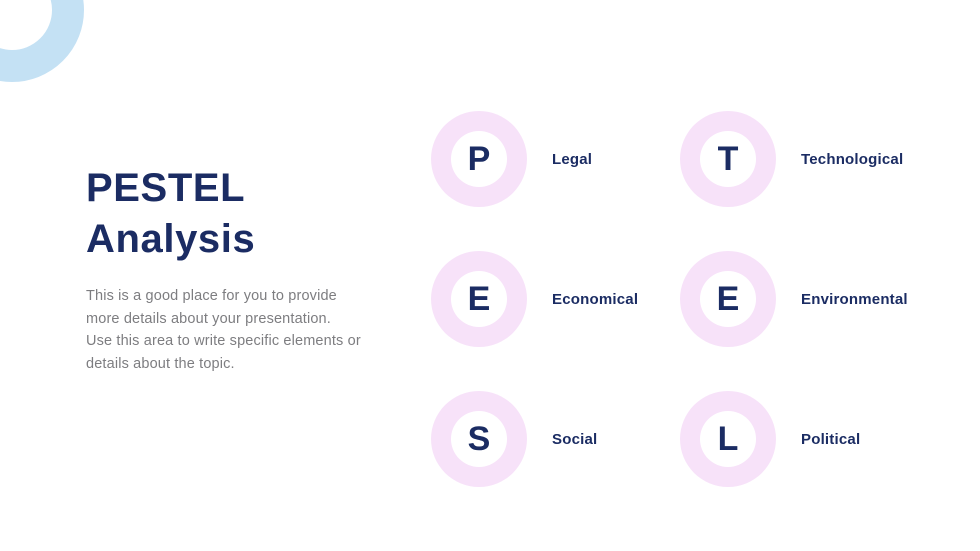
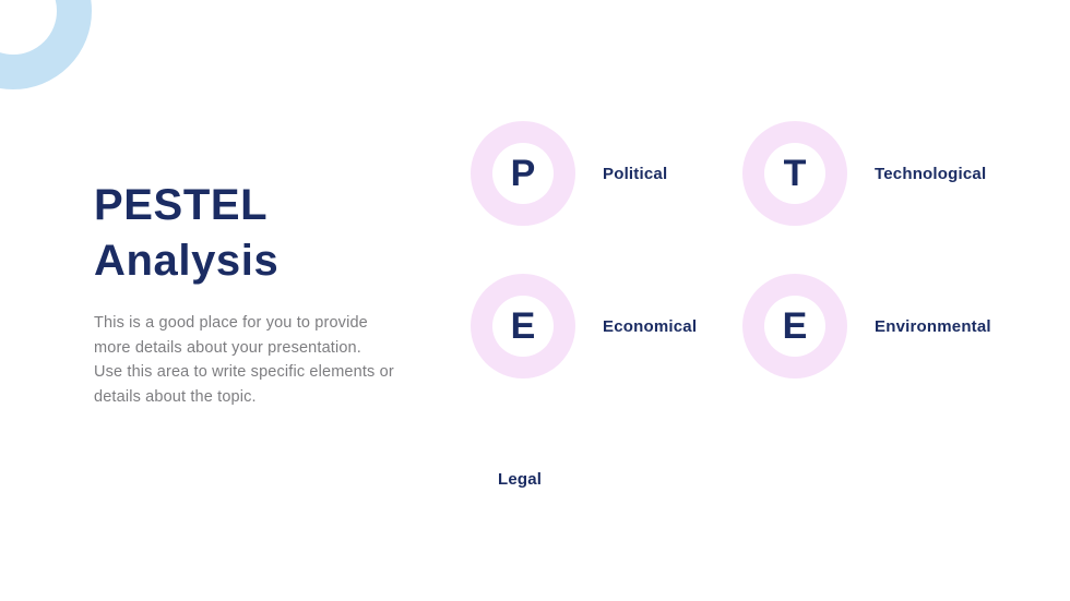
  PESTEL
  Analysis
  This is a good place for you to provide
  more details about your presentation.
  Use this area to write specific elements or
  details about the topic.
  P
- Legal
+ Political
  T
  Technological
  E
  Economical
  E
  Environmental
- S
- Social
- L
- Political
+ Legal
